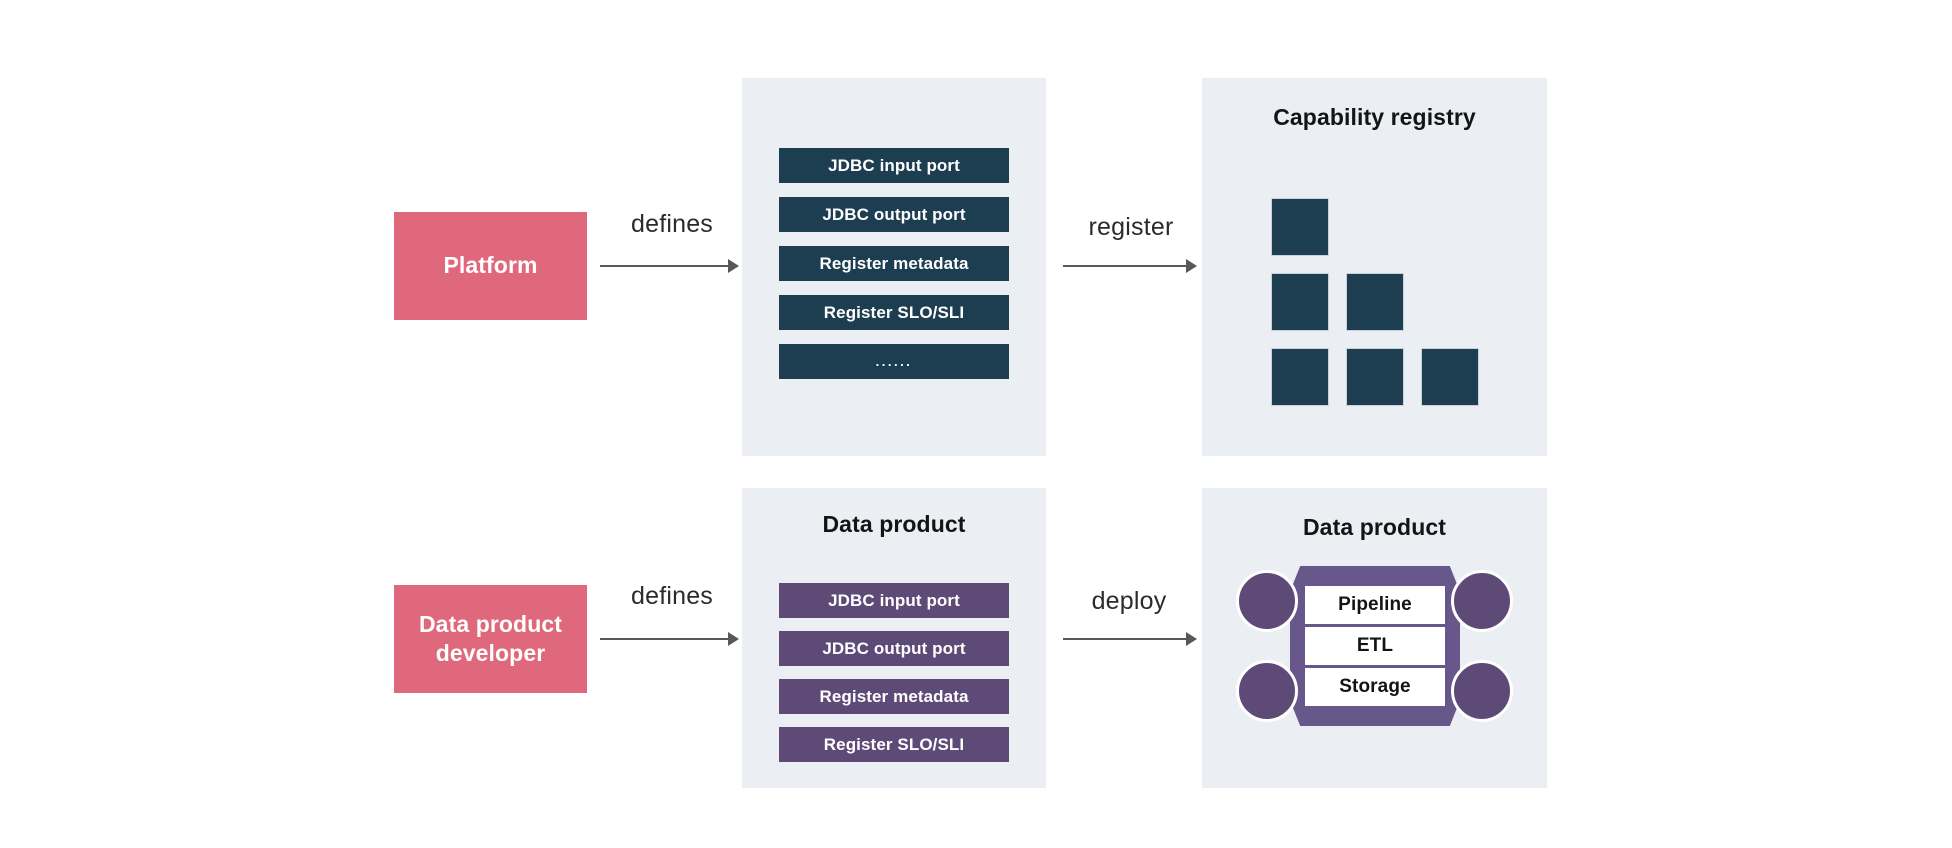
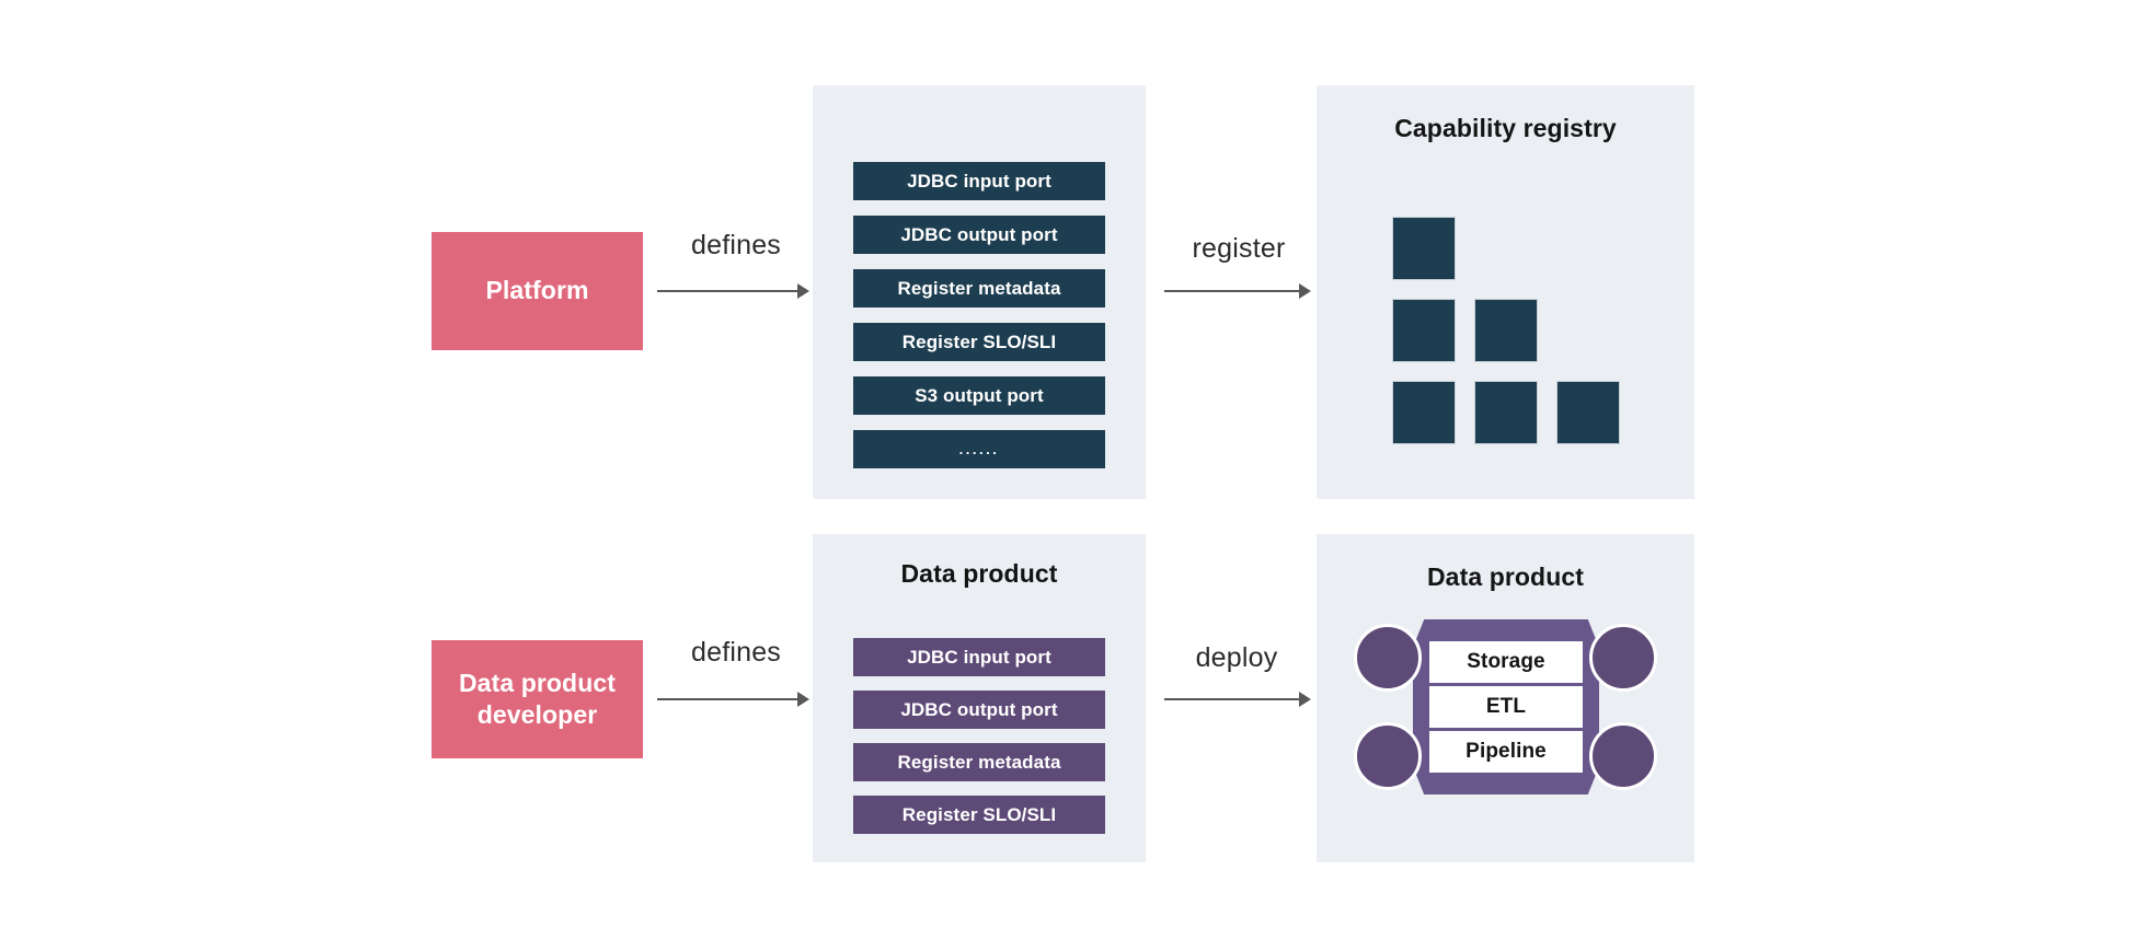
  Platform
  defines
  JDBC input port
  JDBC output port
  Register metadata
  Register SLO/SLI
+ S3 output port
  ......
  register
  Capability registry
  Data product
  developer
  defines
  Data product
  JDBC input port
  JDBC output port
  Register metadata
  Register SLO/SLI
  deploy
  Data product
- Pipeline
+ Storage
  ETL
- Storage
+ Pipeline
